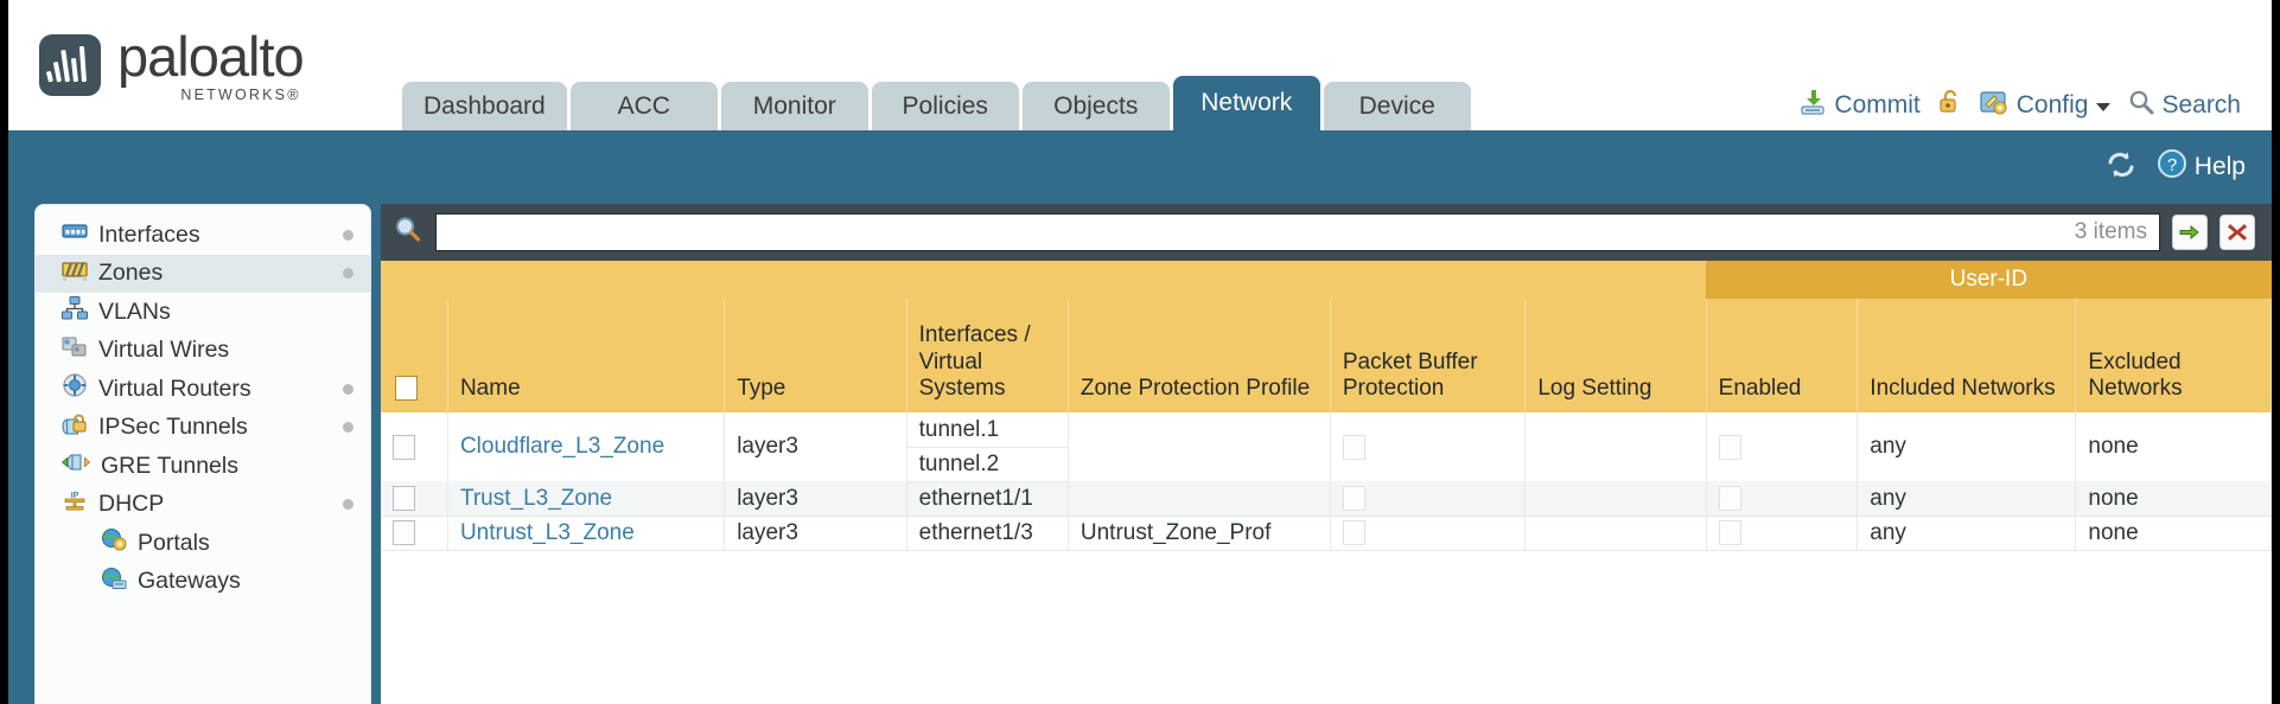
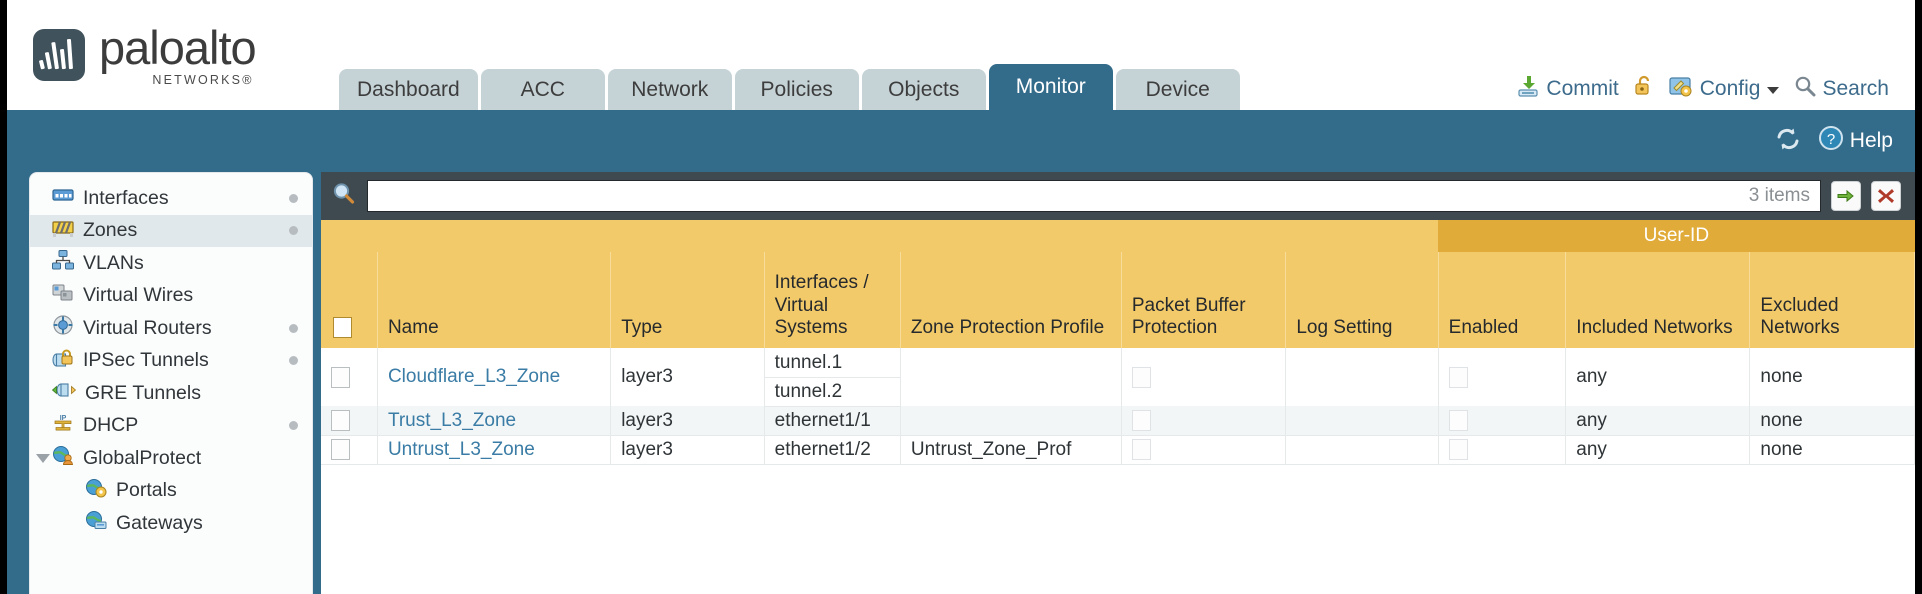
  paloalto
  NETWORKS®
  Dashboard
  ACC
- Monitor
+ Network
  Policies
  Objects
- Network
+ Monitor
  Device
  Commit
  Config
  Search
  ?
  Help
  Interfaces
  Zones
  VLANs
  Virtual Wires
  Virtual Routers
  IPSec Tunnels
  GRE Tunnels
  DHCP
+ GlobalProtect
  Portals
  Gateways
  3 items
  	User-ID
  	Name	Type	Interfaces / Virtual Systems	Zone Protection Profile	Packet Buffer Protection	Log Setting	Enabled	Included Networks	Excluded Networks
  	Cloudflare_L3_Zone	layer3	tunnel.1					any	none
  tunnel.2
  	Trust_L3_Zone	layer3	ethernet1/1					any	none
- 	Untrust_L3_Zone	layer3	ethernet1/3	Untrust_Zone_Prof				any	none
+ 	Untrust_L3_Zone	layer3	ethernet1/2	Untrust_Zone_Prof				any	none
